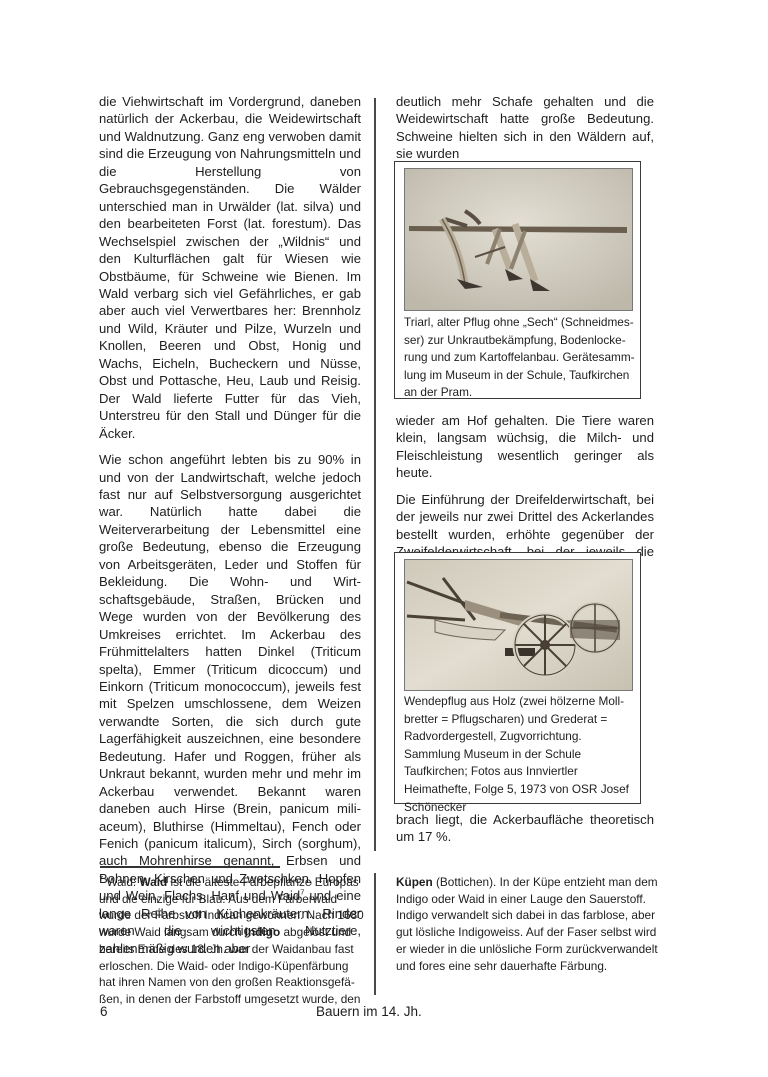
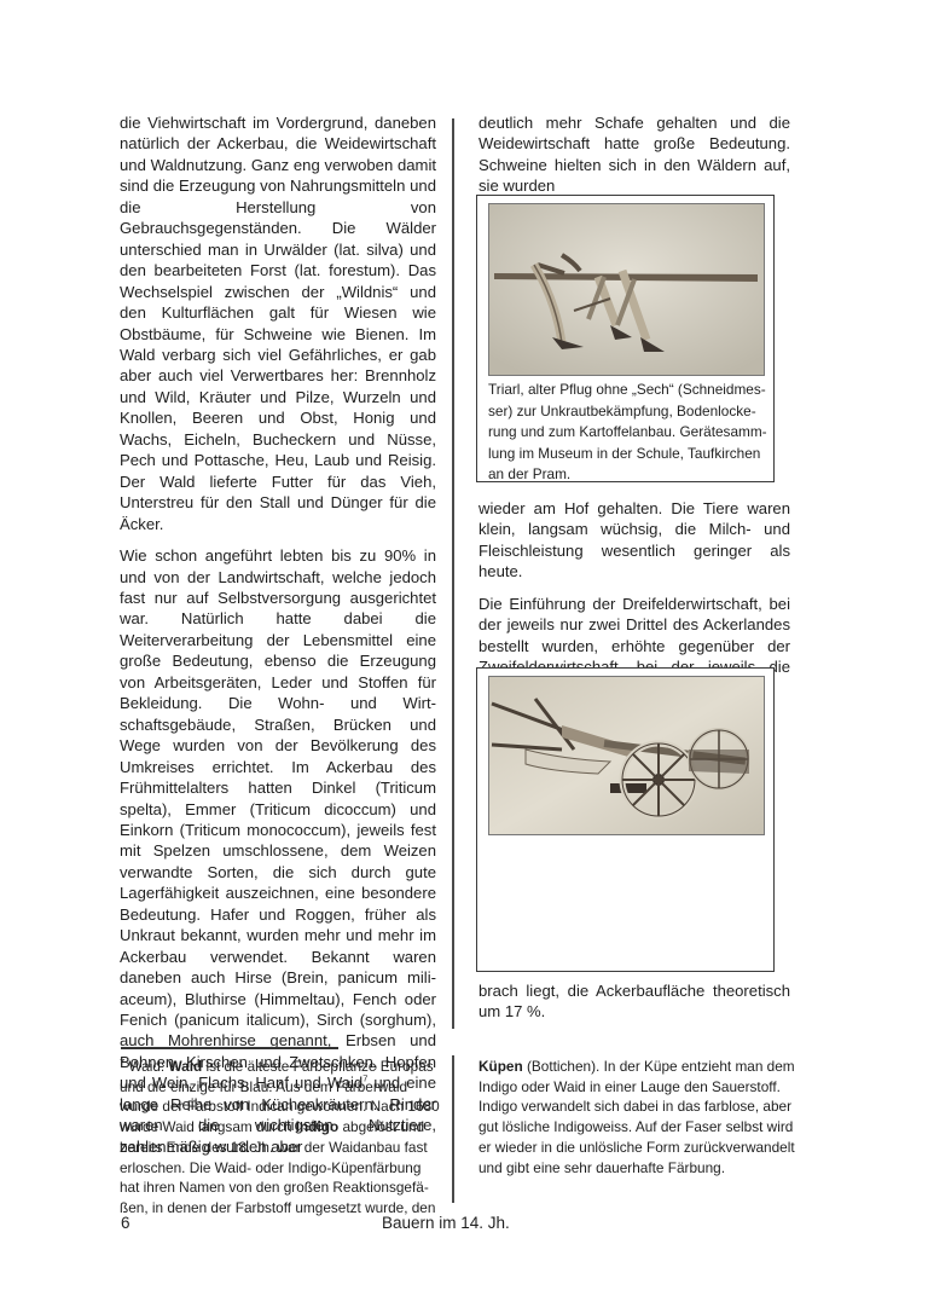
- die Viehwirtschaft im Vordergrund, daneben natürlich der Ackerbau, die Weidewirtschaft und Waldnutzung. Ganz eng verwoben damit sind die Erzeugung von Nahrungsmitteln und die Herstellung von Gebrauchsgegenständen. Die Wälder unterschied man in Urwälder (lat. silva) und den bearbeiteten Forst (lat. fores­tum). Das Wechselspiel zwischen der „Wild­nis“ und den Kulturflächen galt für Wiesen wie Obstbäume, für Schweine wie Bienen. Im Wald verbarg sich viel Gefährliches, er gab aber auch viel Verwertbares her: Brennholz und Wild, Kräuter und Pilze, Wurzeln und Knol­len, Beeren und Obst, Honig und Wachs, Ei­cheln, Bucheckern und Nüsse, Obst und Potta­sche, Heu, Laub und Reisig. Der Wald lieferte Futter für das Vieh, Unterstreu für den Stall und Dünger für die Äcker.
+ die Viehwirtschaft im Vordergrund, daneben natürlich der Ackerbau, die Weidewirtschaft und Waldnutzung. Ganz eng verwoben damit sind die Erzeugung von Nahrungsmitteln und die Herstellung von Gebrauchsgegenständen. Die Wälder unterschied man in Urwälder (lat. silva) und den bearbeiteten Forst (lat. fores­tum). Das Wechselspiel zwischen der „Wild­nis“ und den Kulturflächen galt für Wiesen wie Obstbäume, für Schweine wie Bienen. Im Wald verbarg sich viel Gefährliches, er gab aber auch viel Verwertbares her: Brennholz und Wild, Kräuter und Pilze, Wurzeln und Knol­len, Beeren und Obst, Honig und Wachs, Ei­cheln, Bucheckern und Nüsse, Pech und Potta­sche, Heu, Laub und Reisig. Der Wald lieferte Futter für das Vieh, Unterstreu für den Stall und Dünger für die Äcker.
  Wie schon angeführt lebten bis zu 90% in und von der Landwirtschaft, welche jedoch fast nur auf Selbstversorgung ausgerichtet war. Natür­lich hatte dabei die Weiterverarbeitung der Le­bensmittel eine große Bedeutung, ebenso die Erzeugung von Arbeitsgeräten, Leder und Stof­fen für Bekleidung. Die Wohn- und Wirt­chaftsgebäude, Straßen, Brücken und Wege wurden von der Bevölkerung des Umkreises errichtet. Im Ackerbau des Frühmittelalters hatten Dinkel (Triticum spelta), Emmer (Triti­cum dicoccum) und Einkorn (Triticum mono­coccum), jeweils fest mit Spelzen umschlos­sene, dem Weizen verwandte Sorten, die sich durch gute Lagerfähigkeit auszeichnen, eine besondere Bedeutung. Hafer und Roggen, frü­her als Unkraut bekannt, wurden mehr und mehr im Ackerbau verwendet. Bekannt waren daneben auch Hirse (Brein, panicum mili­ceum), Bluthirse (Himmeltau), Fench oder Fe­nich (panicum italicum), Sirch (sorghum), auch Mohrenhirse genannt, Erbsen und Bohnen, Kirschen und Zwetschken, Hopfen und Wein, Flachs, Hanf und Waid7 und eine lange Reihe von Küchenkräutern. Rinder waren die wich­tigsten Nutztiere, zahlenmäßig wurden aber
  deutlich mehr Schafe gehalten und die Weide­wirtschaft hatte große Bedeutung. Schweine hielten sich in den Wäldern auf, sie wurden
  Triarl, alter Pflug ohne „Sech“ (Schneidmes­ser) zur Unkrautbekämpfung, Bodenlocke­rung und zum Kartoffelanbau. Gerätesamm­lung im Museum in der Schule, Taufkirchen an der Pram.
  wieder am Hof gehalten. Die Tiere waren klein, langsam wüchsig, die Milch- und Fleischleis­tung wesentlich geringer als heute.
  Die Einführung der Dreifelderwirtschaft, bei der jeweils nur zwei Drittel des Ackerlandes bestellt wurden, erhöhte gegenüber der ie
- Wendepflug aus Holz (zwei hölzerne Moll­bretter = Pflugscharen) und Grederat = Rad­vordergestell, Zugvorrichtung. Sammlung Museum in der Schule Taufkirchen; Fotos aus Innviertler Heimathefte, Folge 5, 1973 von OSR Josef Schönecker
  brach liegt, die Ackerbaufläche theoretisch um 17 %.
  7 Waid: Waid ist die älteste Färbepflanze Europas und die einzige für Blau. Aus dem Färberwaid wurde der Farbstoff Indican gewonnen. Nach 1680 wurde Waid langsam durch Indigo abgelöst und bereits Ende des 18. Jh. war der Waidanbau fast erloschen. Die Waid- oder Indigo-Küpenfärbung hat ihren Namen von den großen Reaktionsgefä­en, in denen der Farbstoff umgesetzt wurde, den
- Küpen (Bottichen). In der Küpe entzieht man dem Indigo oder Waid in einer Lauge den Sauerstoff. In­digo verwandelt sich dabei in das farblose, aber gut lösliche Indigoweiss. Auf der Faser selbst wird er wieder in die unlösliche Form zurückverwandelt und fores eine sehr dauerhafte Färbung.
+ Küpen (Bottichen). In der Küpe entzieht man dem Indigo oder Waid in einer Lauge den Sauerstoff. In­digo verwandelt sich dabei in das farblose, aber gut lösliche Indigoweiss. Auf der Faser selbst wird er wieder in die unlösliche Form zurückverwandelt und gibt eine sehr dauerhafte Färbung.
  6
  Bauern im 14. Jh.
